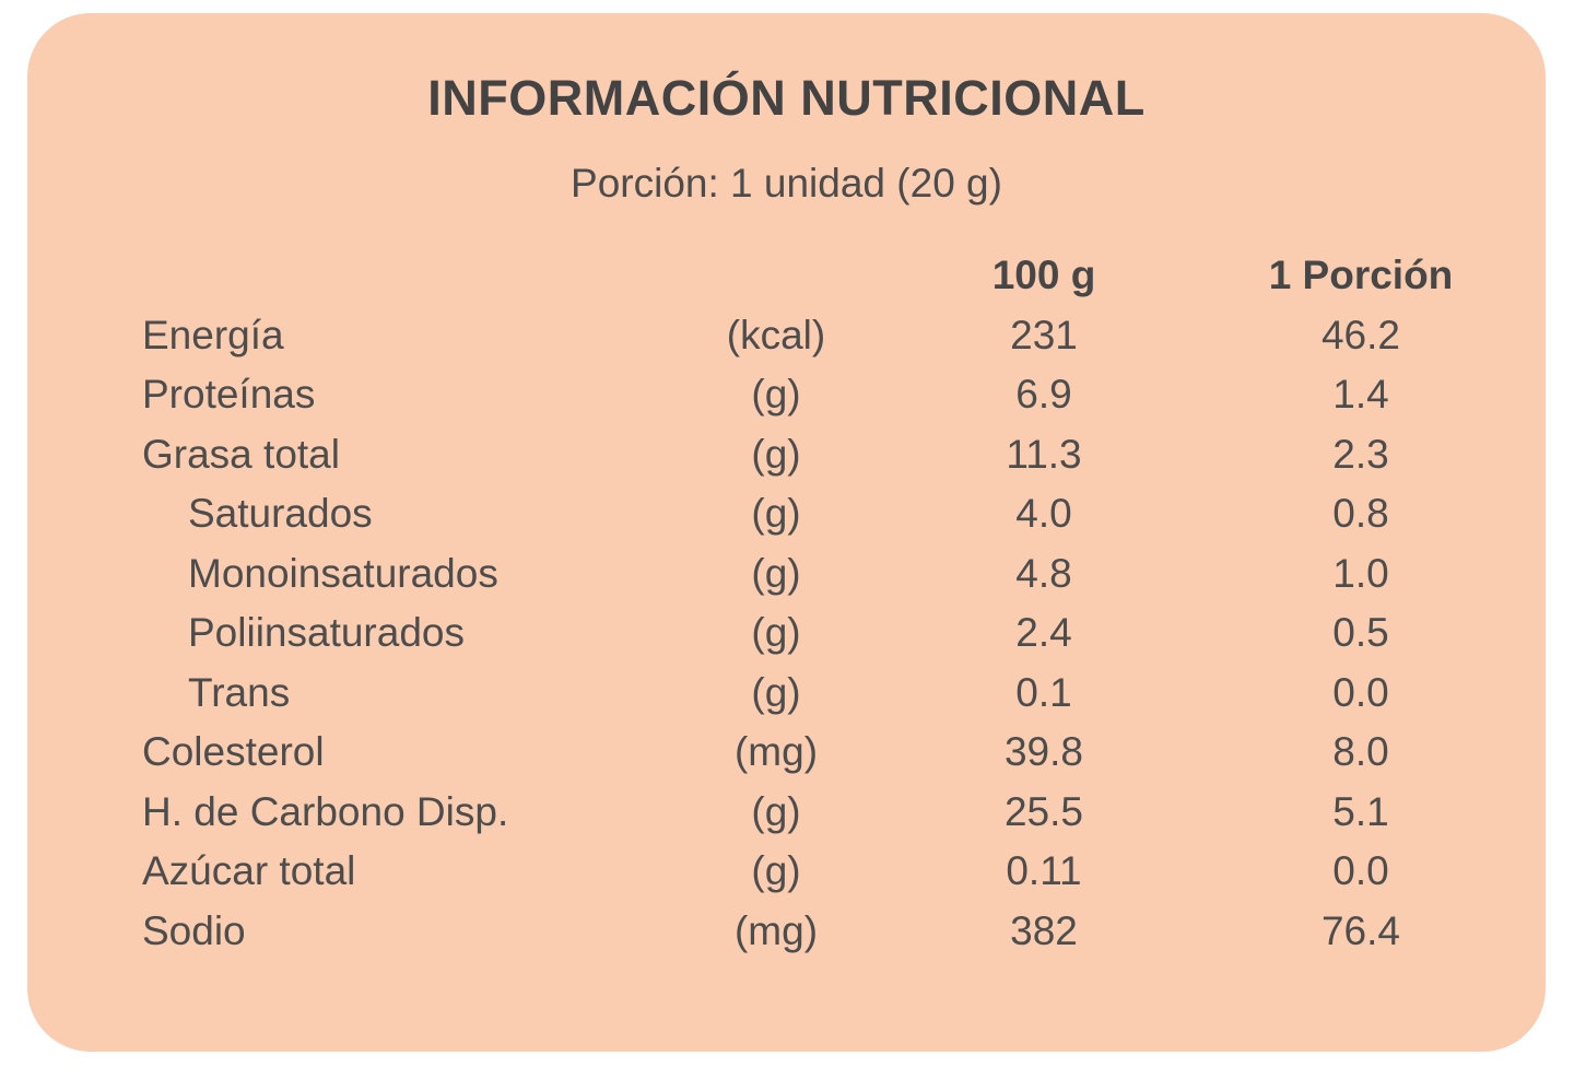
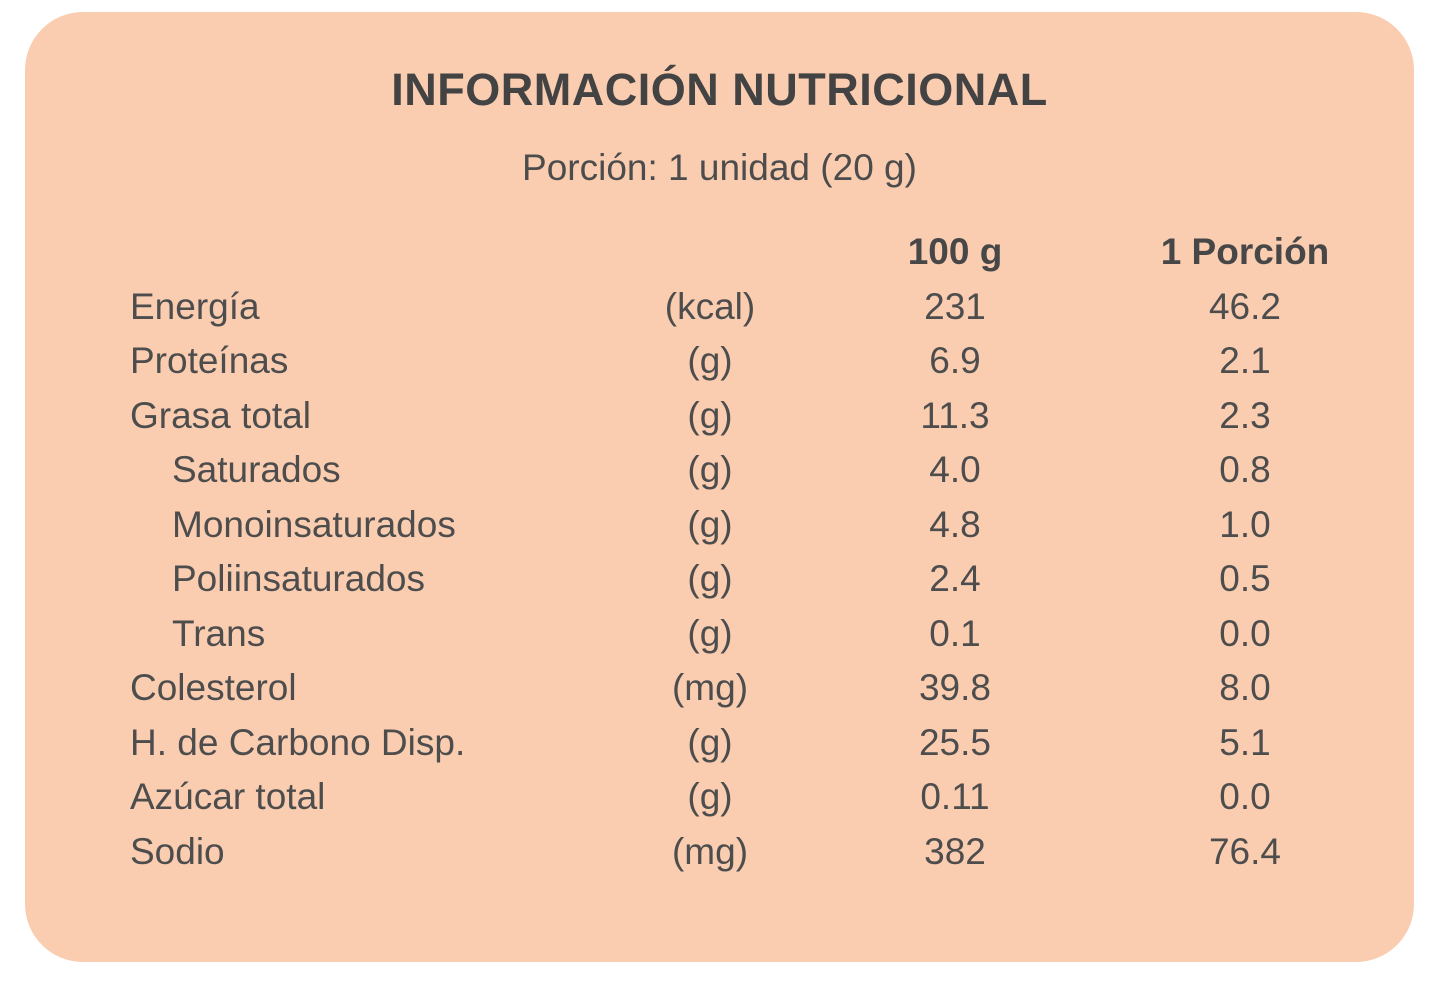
  INFORMACIÓN NUTRICIONAL
  Porción: 1 unidad (20 g)
  100 g
  1 Porción
  Energía
  (kcal)
  231
  46.2
  Proteínas
  (g)
  6.9
- 1.4
+ 2.1
  Grasa total
  (g)
  11.3
  2.3
  Saturados
  (g)
  4.0
  0.8
  Monoinsaturados
  (g)
  4.8
  1.0
  Poliinsaturados
  (g)
  2.4
  0.5
  Trans
  (g)
  0.1
  0.0
  Colesterol
  (mg)
  39.8
  8.0
  H. de Carbono Disp.
  (g)
  25.5
  5.1
  Azúcar total
  (g)
  0.11
  0.0
  Sodio
  (mg)
  382
  76.4
